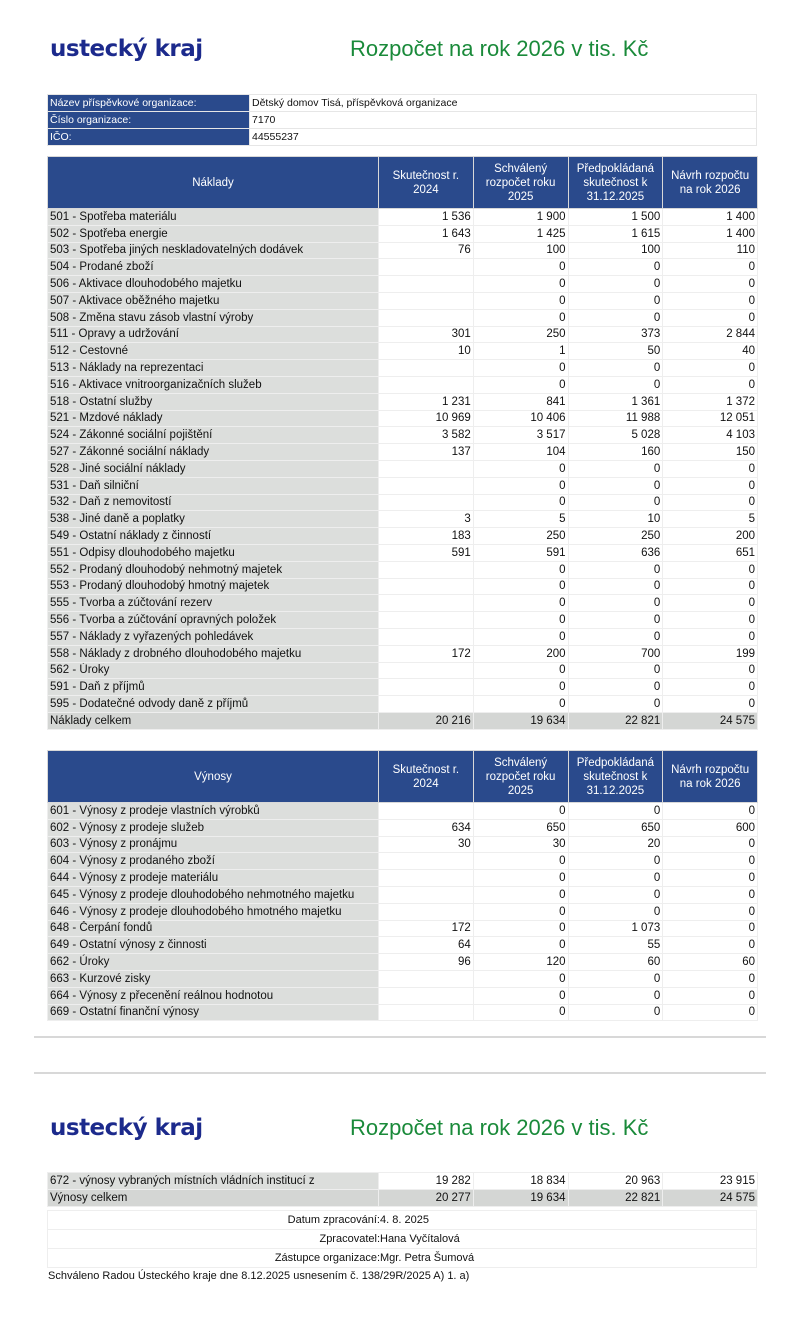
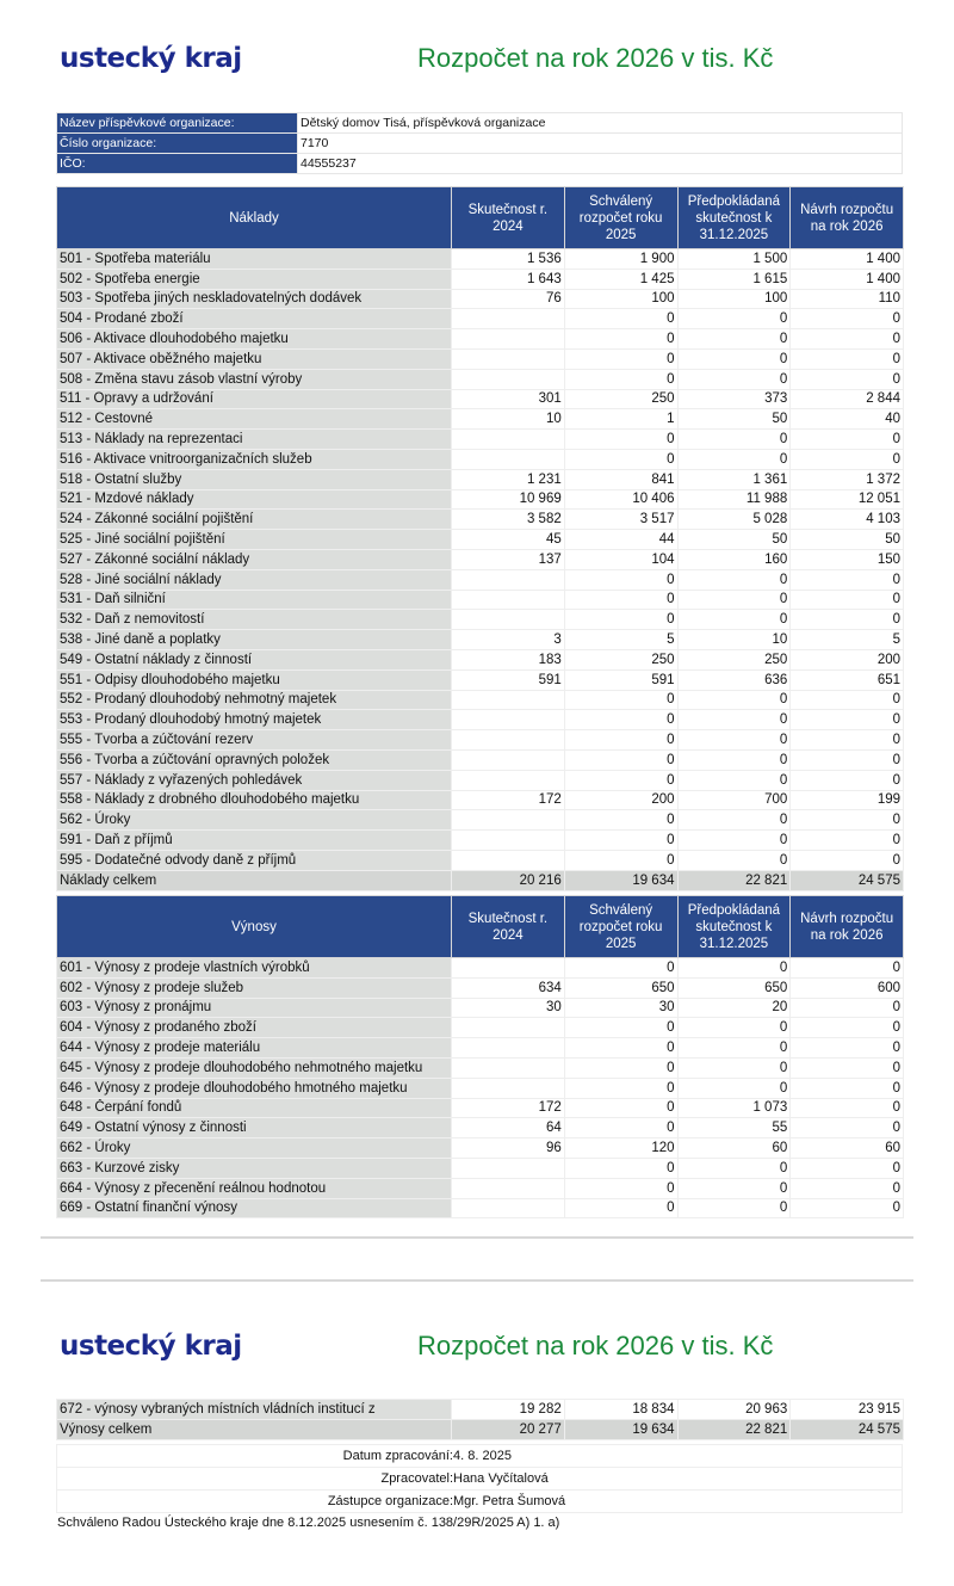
  ustecký kraj
  Rozpočet na rok 2026 v tis. Kč
  Název příspěvkové organizace:	Dětský domov Tisá, příspěvková organizace
  Číslo organizace:	7170
  IČO:	44555237
  Náklady	Skutečnost r. 2024	Schválený rozpočet roku 2025	Předpokládaná skutečnost k 31.12.2025	Návrh rozpočtu na rok 2026
  501 - Spotřeba materiálu	1 536	1 900	1 500	1 400
  502 - Spotřeba energie	1 643	1 425	1 615	1 400
  503 - Spotřeba jiných neskladovatelných dodávek	76	100	100	110
  504 - Prodané zboží		0	0	0
  506 - Aktivace dlouhodobého majetku		0	0	0
  507 - Aktivace oběžného majetku		0	0	0
  508 - Změna stavu zásob vlastní výroby		0	0	0
  511 - Opravy a udržování	301	250	373	2 844
  512 - Cestovné	10	1	50	40
  513 - Náklady na reprezentaci		0	0	0
  516 - Aktivace vnitroorganizačních služeb		0	0	0
  518 - Ostatní služby	1 231	841	1 361	1 372
  521 - Mzdové náklady	10 969	10 406	11 988	12 051
  524 - Zákonné sociální pojištění	3 582	3 517	5 028	4 103
+ 525 - Jiné sociální pojištění	45	44	50	50
  527 - Zákonné sociální náklady	137	104	160	150
  528 - Jiné sociální náklady		0	0	0
  531 - Daň silniční		0	0	0
  532 - Daň z nemovitostí		0	0	0
  538 - Jiné daně a poplatky	3	5	10	5
  549 - Ostatní náklady z činností	183	250	250	200
  551 - Odpisy dlouhodobého majetku	591	591	636	651
  552 - Prodaný dlouhodobý nehmotný majetek		0	0	0
  553 - Prodaný dlouhodobý hmotný majetek		0	0	0
  555 - Tvorba a zúčtování rezerv		0	0	0
  556 - Tvorba a zúčtování opravných položek		0	0	0
  557 - Náklady z vyřazených pohledávek		0	0	0
  558 - Náklady z drobného dlouhodobého majetku	172	200	700	199
  562 - Úroky		0	0	0
  591 - Daň z příjmů		0	0	0
  595 - Dodatečné odvody daně z příjmů		0	0	0
  Náklady celkem	20 216	19 634	22 821	24 575
  Výnosy	Skutečnost r. 2024	Schválený rozpočet roku 2025	Předpokládaná skutečnost k 31.12.2025	Návrh rozpočtu na rok 2026
  601 - Výnosy z prodeje vlastních výrobků		0	0	0
  602 - Výnosy z prodeje služeb	634	650	650	600
  603 - Výnosy z pronájmu	30	30	20	0
  604 - Výnosy z prodaného zboží		0	0	0
  644 - Výnosy z prodeje materiálu		0	0	0
  645 - Výnosy z prodeje dlouhodobého nehmotného majetku		0	0	0
  646 - Výnosy z prodeje dlouhodobého hmotného majetku		0	0	0
  648 - Čerpání fondů	172	0	1 073	0
  649 - Ostatní výnosy z činnosti	64	0	55	0
  662 - Úroky	96	120	60	60
  663 - Kurzové zisky		0	0	0
  664 - Výnosy z přecenění reálnou hodnotou		0	0	0
  669 - Ostatní finanční výnosy		0	0	0
  ustecký kraj
  Rozpočet na rok 2026 v tis. Kč
  672 - výnosy vybraných místních vládních institucí z	19 282	18 834	20 963	23 915
  Výnosy celkem	20 277	19 634	22 821	24 575
  Datum zpracování:	4. 8. 2025
  Zpracovatel:	Hana Vyčítalová
  Zástupce organizace:	Mgr. Petra Šumová
  Schváleno Radou Ústeckého kraje dne 8.12.2025 usnesením č. 138/29R/2025 A) 1. a)
